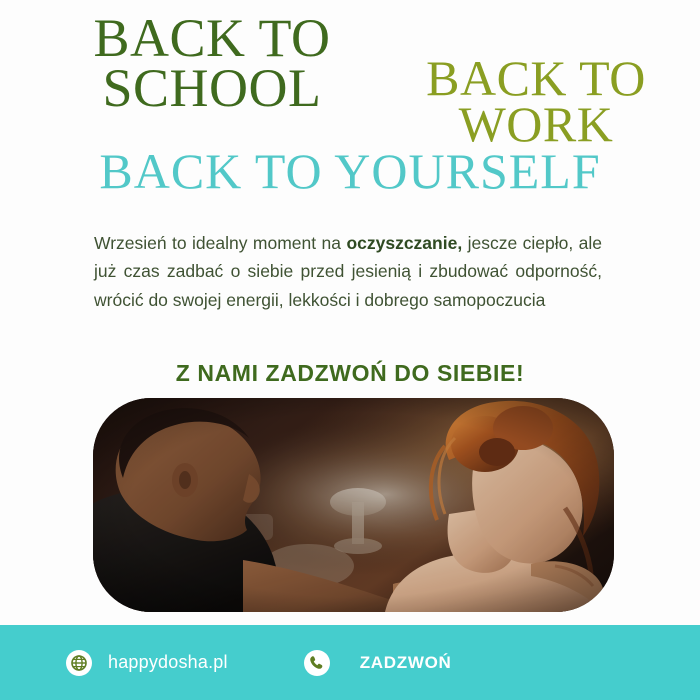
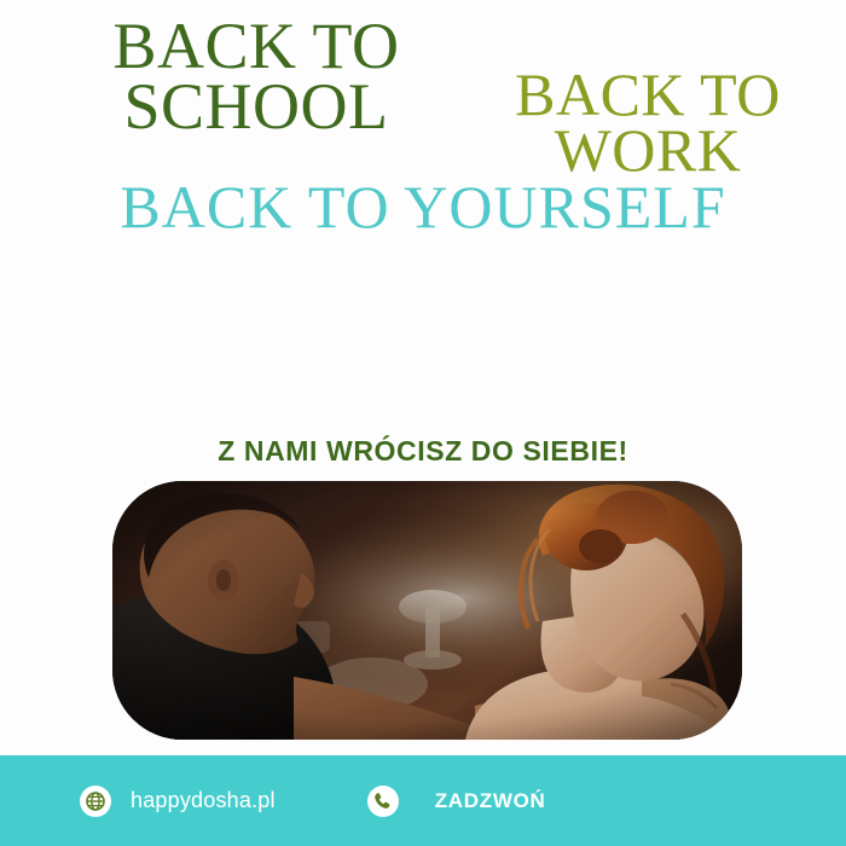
  BACK TO
  SCHOOL
  BACK TO
  WORK
  BACK TO YOURSELF
- Wrzesień to idealny moment na oczyszczanie, jescze ciepło, ale już czas zadbać o siebie przed jesienią i zbudować odporność, wrócić do swojej energii, lekkości i dobrego samopoczucia
- Z NAMI ZADZWOŃ DO SIEBIE!
+ Z NAMI WRÓCISZ DO SIEBIE!
  happydosha.pl
  ZADZWOŃ
